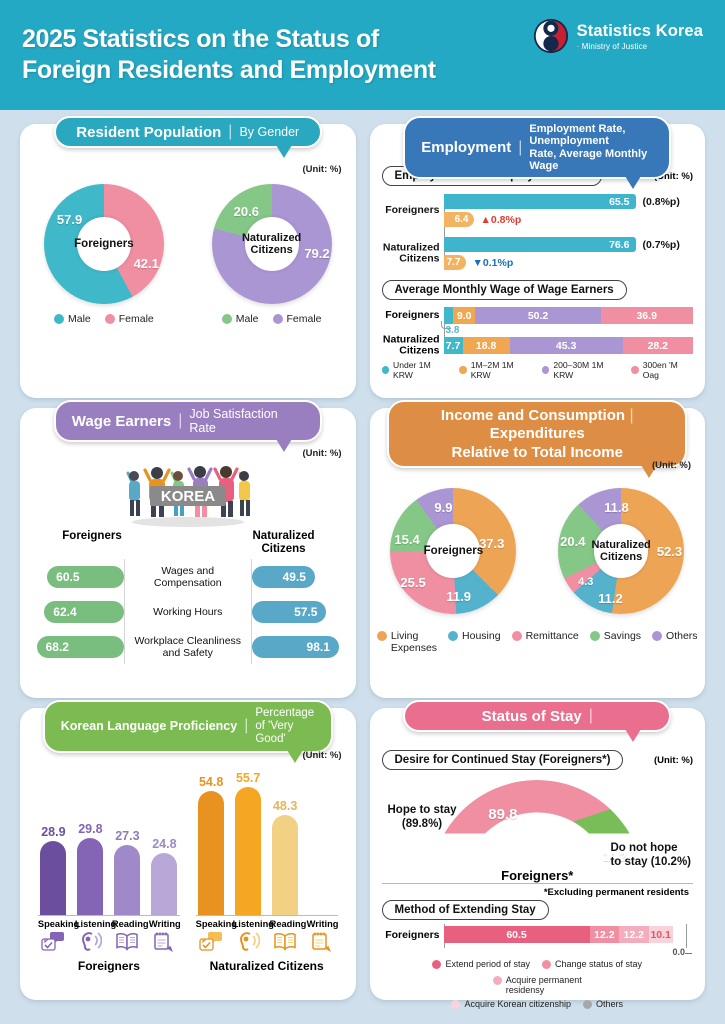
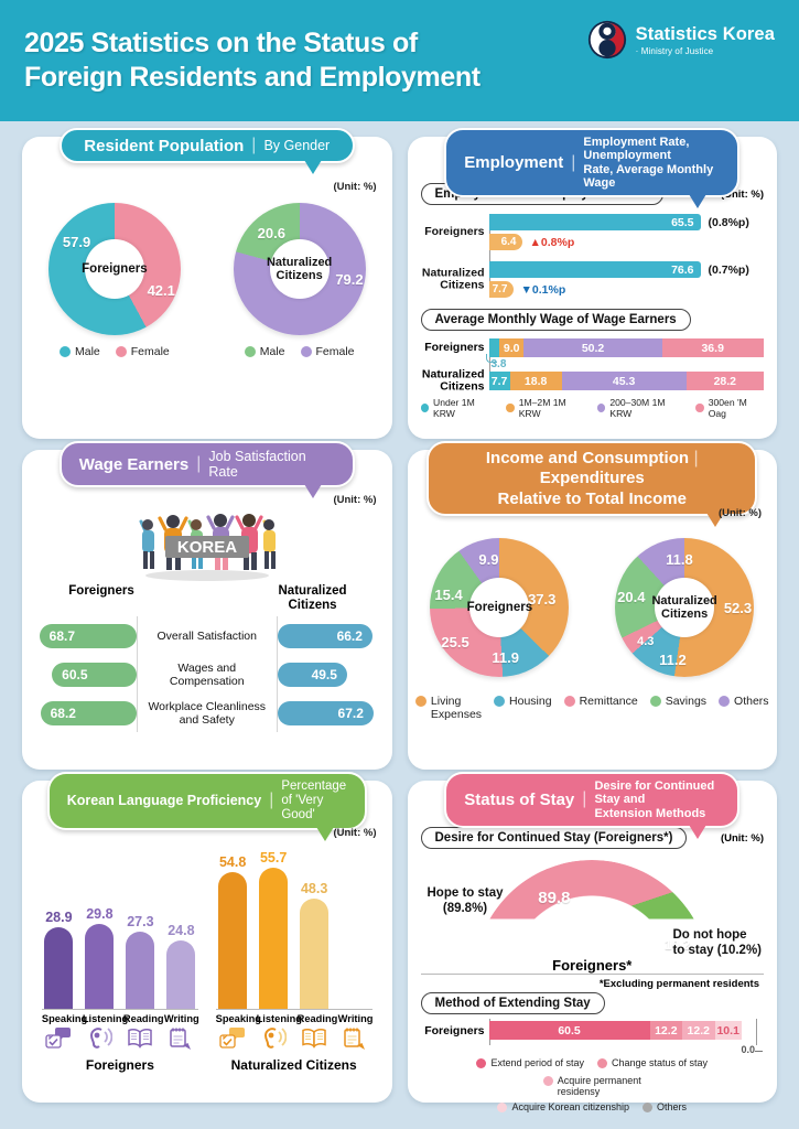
  2025 Statistics on the Status of
  Foreign Residents and Employment
  Statistics Korea
  · Ministry of Justice
  Resident Population
  |
  By Gender
  (Unit: %)
  Foreigners
  57.9
  42.1
  Male
  Female
  Naturalized
  Citizens
  20.6
  79.2
  Male
  Female
  Employment
  |
  Employment Rate, Unemployment
  Rate, Average Monthly Wage
  nit: %)
  Foreigners
  65.5
  (0.8%p)
  6.4
  ▲0.8%p
  Naturalized
  Citizens
  76.6
  (0.7%p)
  7.7
  ▼0.1%p
  Average Monthly Wage of Wage Earners
  Foreigners
  9.0
  50.2
  36.9
  3.8
  Naturalized
  Citizens
  7.7
  18.8
  45.3
  28.2
  Under 1M KRW
  1M–2M 1M KRW
  200–30M 1M KRW
  300en 'M Oag
  Wage Earners
  |
  Job Satisfaction Rate
  (Unit: %)
  KOREA
  Foreigners
  Naturalized
  Citizens
+ 68.7
+ Overall Satisfaction
+ 66.2
  60.5
  Wages and
  Compensation
  49.5
- 62.4
- Working Hours
- 57.5
  68.2
  Workplace Cleanliness
  and Safety
- 98.1
+ 67.2
  Income and Consumption | Expenditures
  Relative to Total Income
  (Unit: %)
  Foreigners
  37.3
  11.9
  25.5
  15.4
  9.9
  Naturalized
  Citizens
  52.3
  11.2
  4.3
  20.4
  11.8
  Living
  Expenses
  Housing
  Remittance
  Savings
  Others
  Korean Language Proficiency
  |
  Percentage of 'Very Good'
  (Unit: %)
  28.9
  29.8
  27.3
  24.8
  Speakin
  Listenin
  Reading
  Writing
  Foreigners
  54.8
  55.7
  48.3
  Speakin
  Listenin
  Reading
  Writing
  Naturalized Citizens
  Status of Stay
  |
+ Desire for Continued Stay and
+ Extension Methods
  Desire for Continued Stay (Foreigners*)
  (Unit: %)
  89.8
  10.2
  Foreigners*
  Hope to stay
  (89.8%)
  Do not hope
  to stay (10.2%)
  *Excluding permanent residents
  Method of Extending Stay
  Foreigners
  60.5
  12.2
  12.2
  10.1
  0.0
  Extend period of stay
  Change status of stay
  Acquire permanent
  residensy
  Acquire Korean citizenship
  Others
